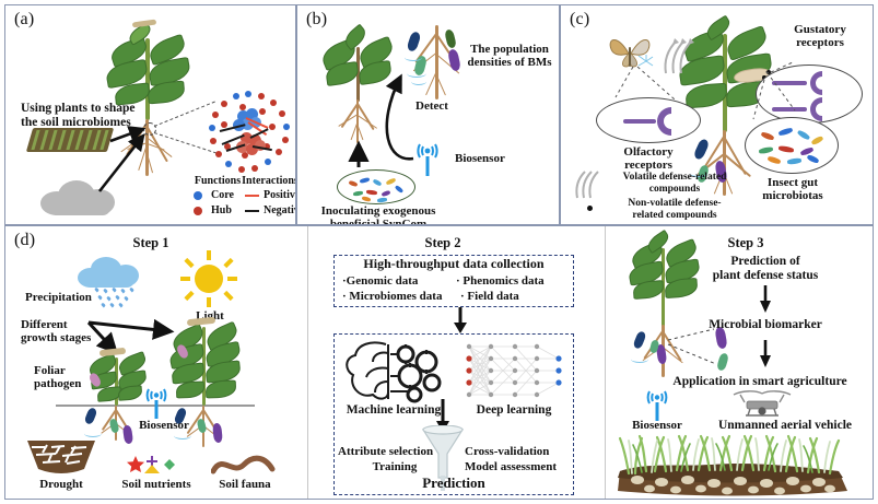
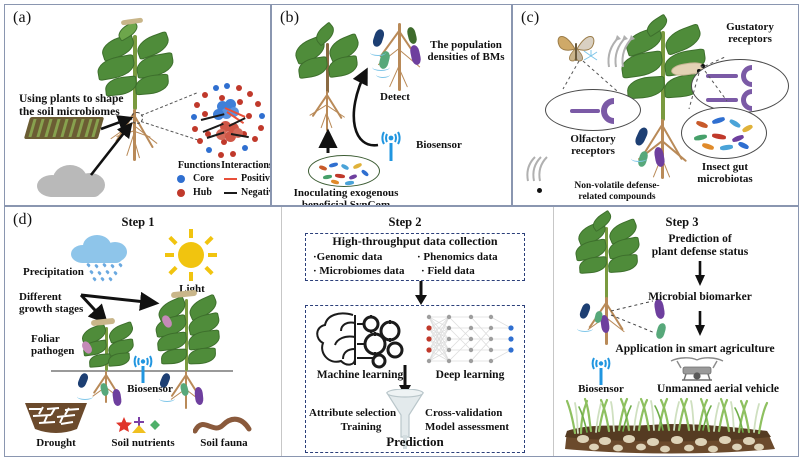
  (a)
  Using plants to shape
  the soil microbiomes
  Functions
  Interaction
  Core
  Hub
  Positiv
  Negati
  (b)
  The population
  densities of BMs
  Detect
  Biosensor
  Inoculating exogenous
  (c)
  Gustatory
  receptors
  Olfactory
  receptors
  Insect gut
  microbiotas
- Volatile defense-related
- compounds
  Non-volatile defense-
  related compounds
  (d)
  Step 1
  Precipitation
  Light
  Different
  growth stages
  Foliar
  pathogen
  Biosensor
  Drought
  Soil nutrients
  Soil fauna
  Step 2
  High-throughput data collection
  ·Genomic data
  · Phenomics data
  · Microbiomes data
  · Field data
  Machine learning
  Deep learning
  Attribute selection
  Training
  Cross-validation
  Model assessment
  Prediction
  Step 3
  Prediction of
  plant defense status
  Microbial biomarker
  Application in smart agriculture
  Biosensor
  Unmanned aerial vehicle
